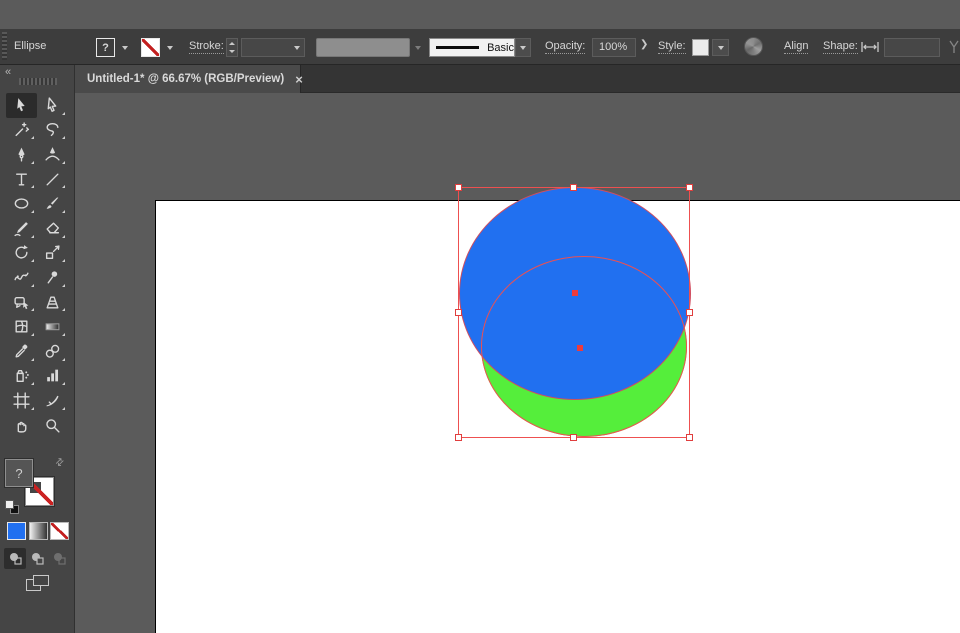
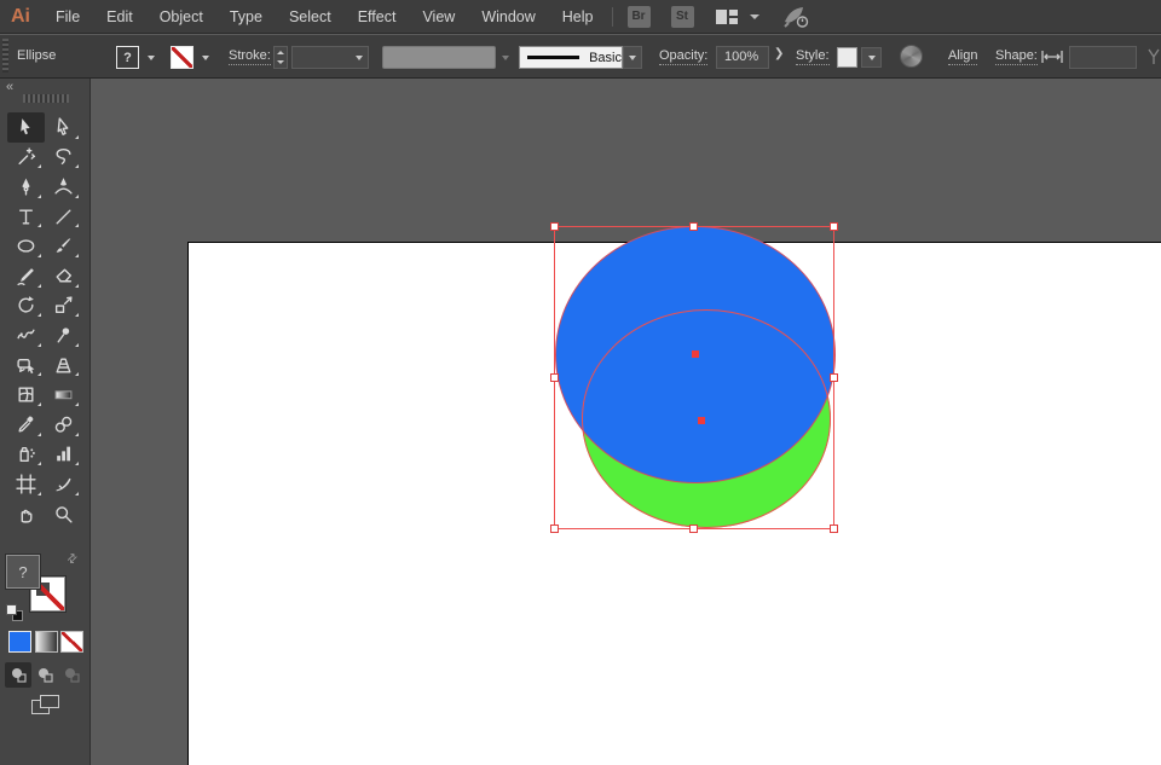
+ Ai
+ File
+ Edit
+ Object
+ Type
+ Select
+ Effect
+ View
+ Window
+ Help
+ Br
+ St
  Ellipse
  ?
  Stroke:
  Basic
  Opacity:
  100%
  ❯
  Style:
  Align
  Shape:
- Untitled-1* @ 66.67% (RGB/Preview)
- ×
  «
  ?
